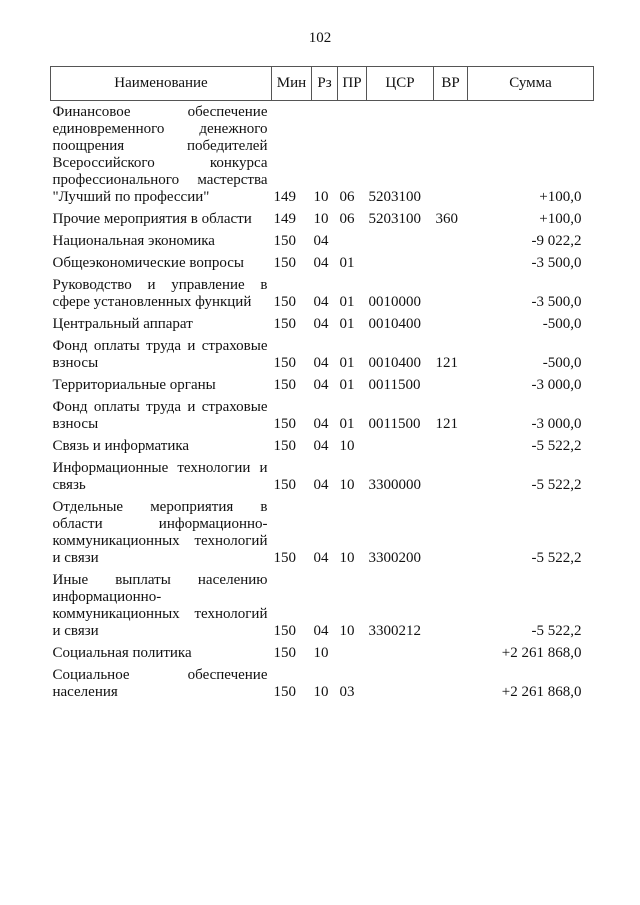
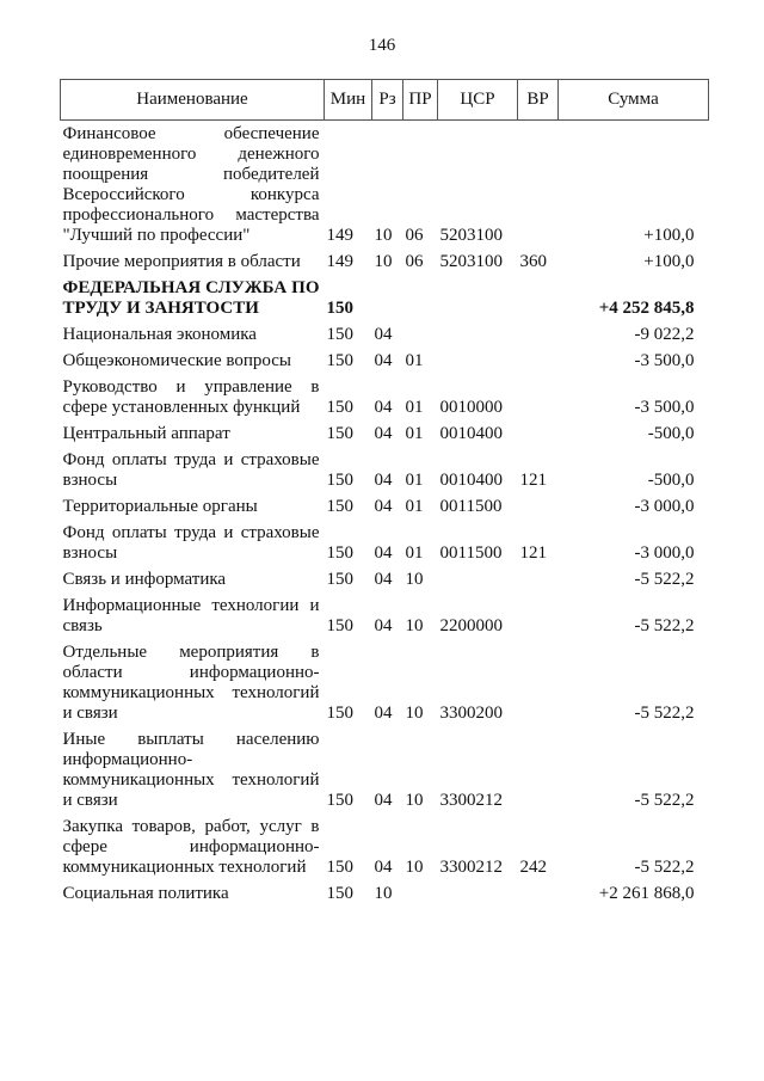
- 102
+ 146
  Наименование	Мин	Рз	ПР	ЦСР	ВР	Сумма
  Финансовое обеспечениеединовременного денежногопоощрения победителейВсероссийского конкурсапрофессионального мастерства"Лучший по профессии"	149	10	06	5203100		+100,0
  Прочие мероприятия в области	149	10	06	5203100	360	+100,0
+ ФЕДЕРАЛЬНАЯ СЛУЖБА ПОТРУДУ И ЗАНЯТОСТИ	150					+4 252 845,8
  Национальная экономика	150	04				-9 022,2
  Общеэкономические вопросы	150	04	01			-3 500,0
  Руководство и управление всфере установленных функций	150	04	01	0010000		-3 500,0
  Центральный аппарат	150	04	01	0010400		-500,0
  Фонд оплаты труда и страховыевзносы	150	04	01	0010400	121	-500,0
  Территориальные органы	150	04	01	0011500		-3 000,0
  Фонд оплаты труда и страховыевзносы	150	04	01	0011500	121	-3 000,0
  Связь и информатика	150	04	10			-5 522,2
- Информационные технологии исвязь	150	04	10	3300000		-5 522,2
+ Информационные технологии исвязь	150	04	10	2200000		-5 522,2
  Отдельные мероприятия вобласти информационно-коммуникационных технологийи связи	150	04	10	3300200		-5 522,2
  Иные выплаты населениюинформационно-коммуникационных технологийи связи	150	04	10	3300212		-5 522,2
+ Закупка товаров, работ, услуг всфере информационно-коммуникационных технологий	150	04	10	3300212	242	-5 522,2
  Социальная политика	150	10				+2 261 868,0
- Социальное обеспечениенаселения	150	10	03			+2 261 868,0
